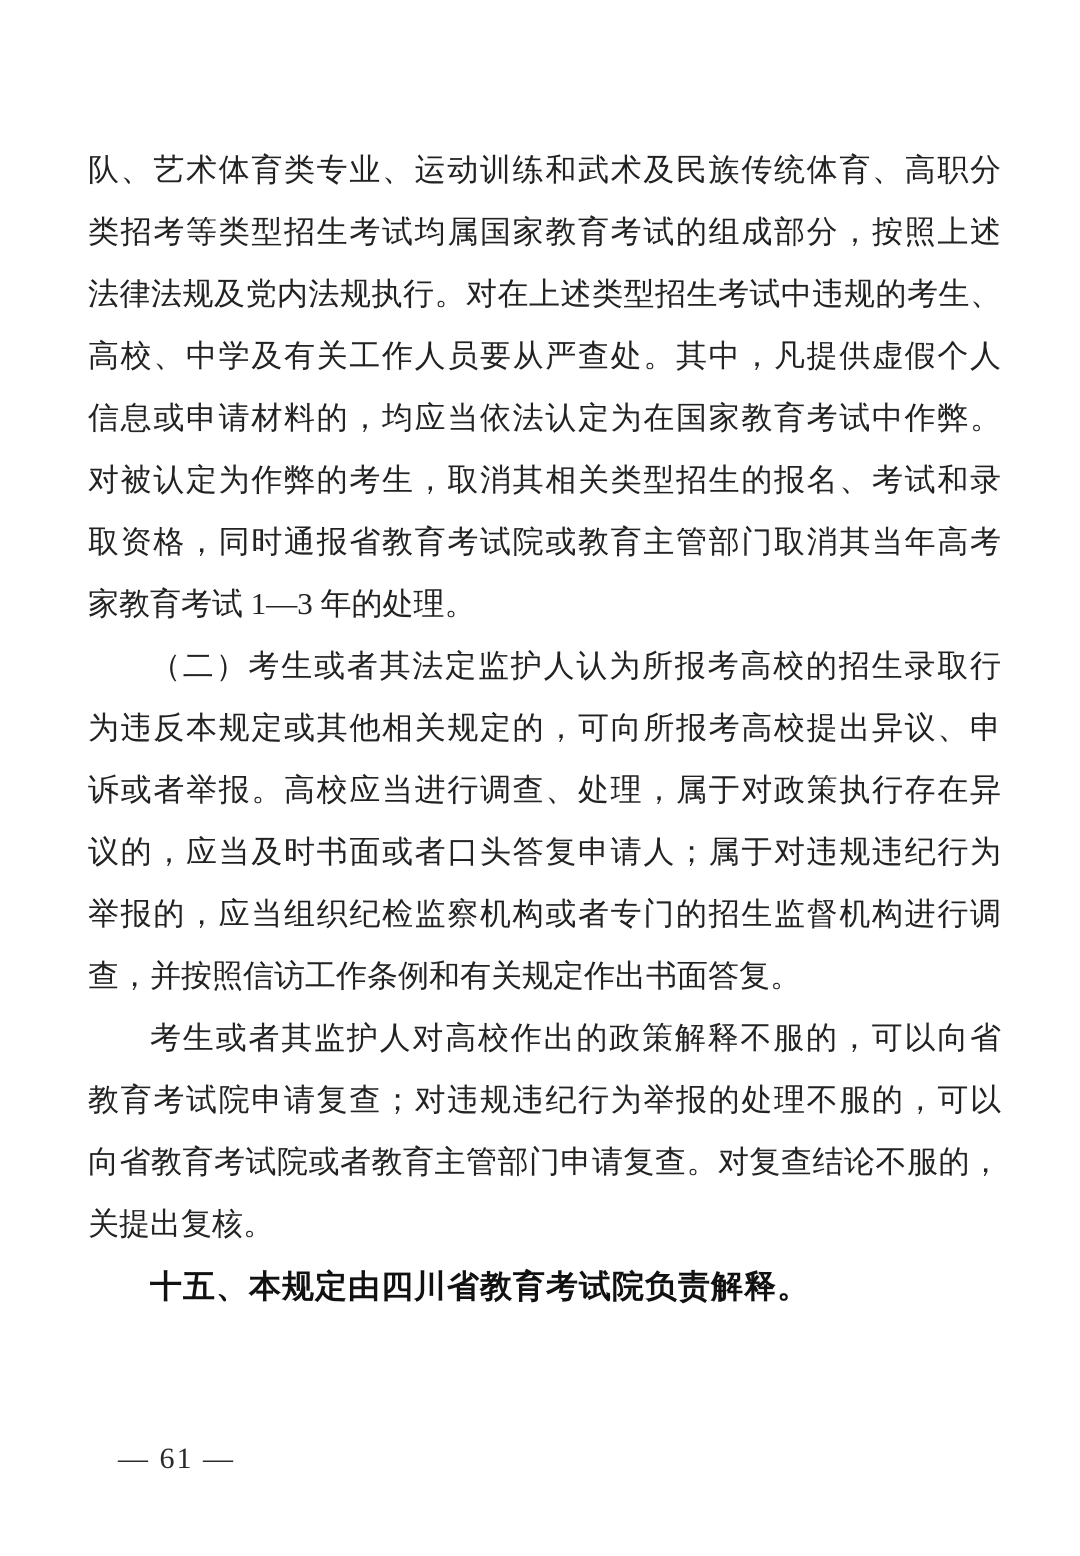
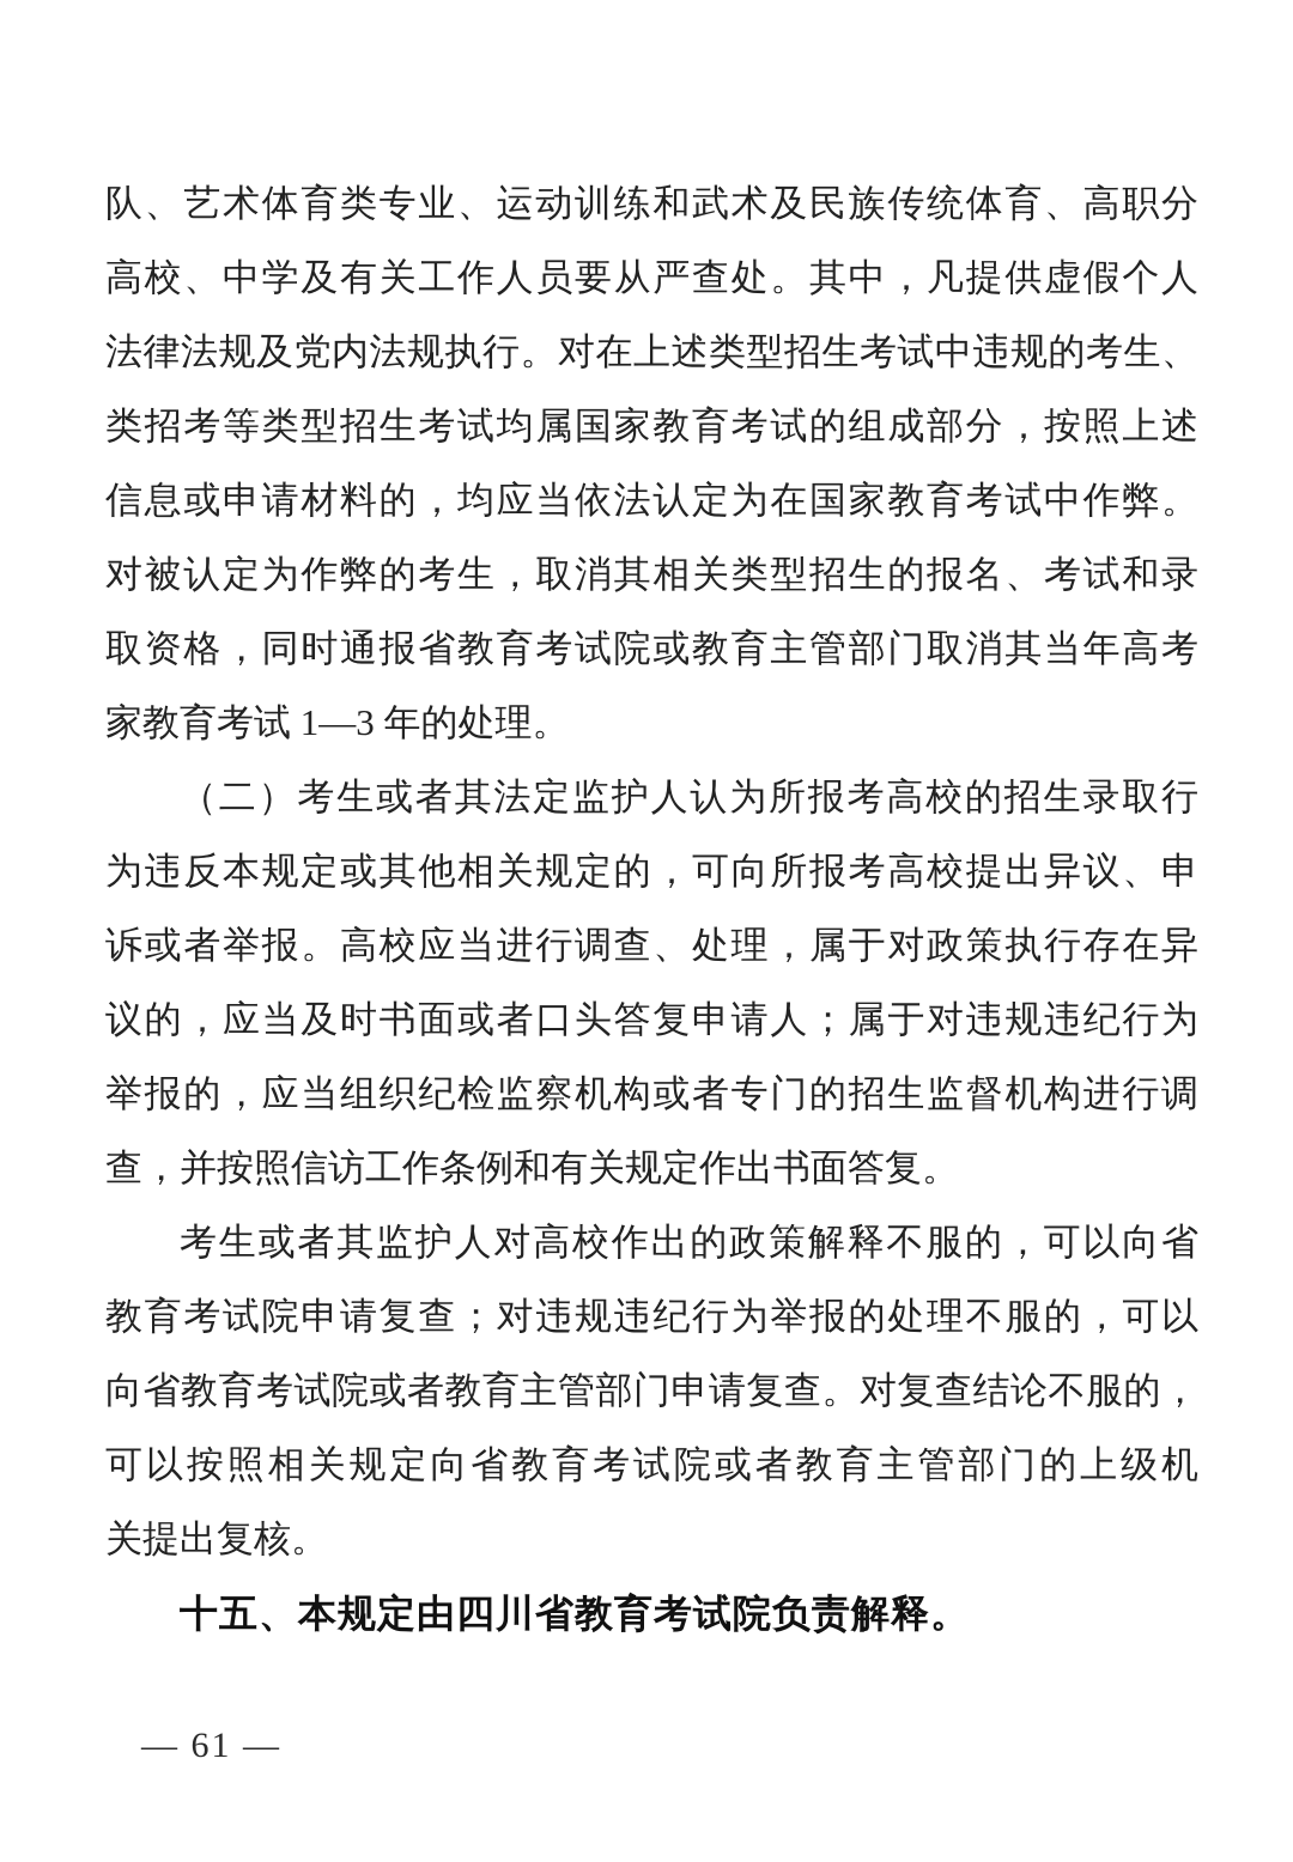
  队、艺术体育类专业、运动训练和武术及民族传统体育、高职分
- 类招考等类型招生考试均属国家教育考试的组成部分，按照上述
+ 高校、中学及有关工作人员要从严查处。其中，凡提供虚假个人
  法律法规及党内法规执行。对在上述类型招生考试中违规的考生、
- 高校、中学及有关工作人员要从严查处。其中，凡提供虚假个人
+ 类招考等类型招生考试均属国家教育考试的组成部分，按照上述
  信息或申请材料的，均应当依法认定为在国家教育考试中作弊。
  对被认定为作弊的考生，取消其相关类型招生的报名、考试和录
  取资格，同时通报省教育考试院或教育主管部门取消其当年高考
  家教育考试 1—3 年的处理。
  （二）考生或者其法定监护人认为所报考高校的招生录取行
  为违反本规定或其他相关规定的，可向所报考高校提出异议、申
  诉或者举报。高校应当进行调查、处理，属于对政策执行存在异
  议的，应当及时书面或者口头答复申请人；属于对违规违纪行为
  举报的，应当组织纪检监察机构或者专门的招生监督机构进行调
  查，并按照信访工作条例和有关规定作出书面答复。
  考生或者其监护人对高校作出的政策解释不服的，可以向省
  教育考试院申请复查；对违规违纪行为举报的处理不服的，可以
  向省教育考试院或者教育主管部门申请复查。对复查结论不服的，
+ 可以按照相关规定向省教育考试院或者教育主管部门的上级机
  关提出复核。
  十五、本规定由四川省教育考试院负责解释。
  — 61 —
